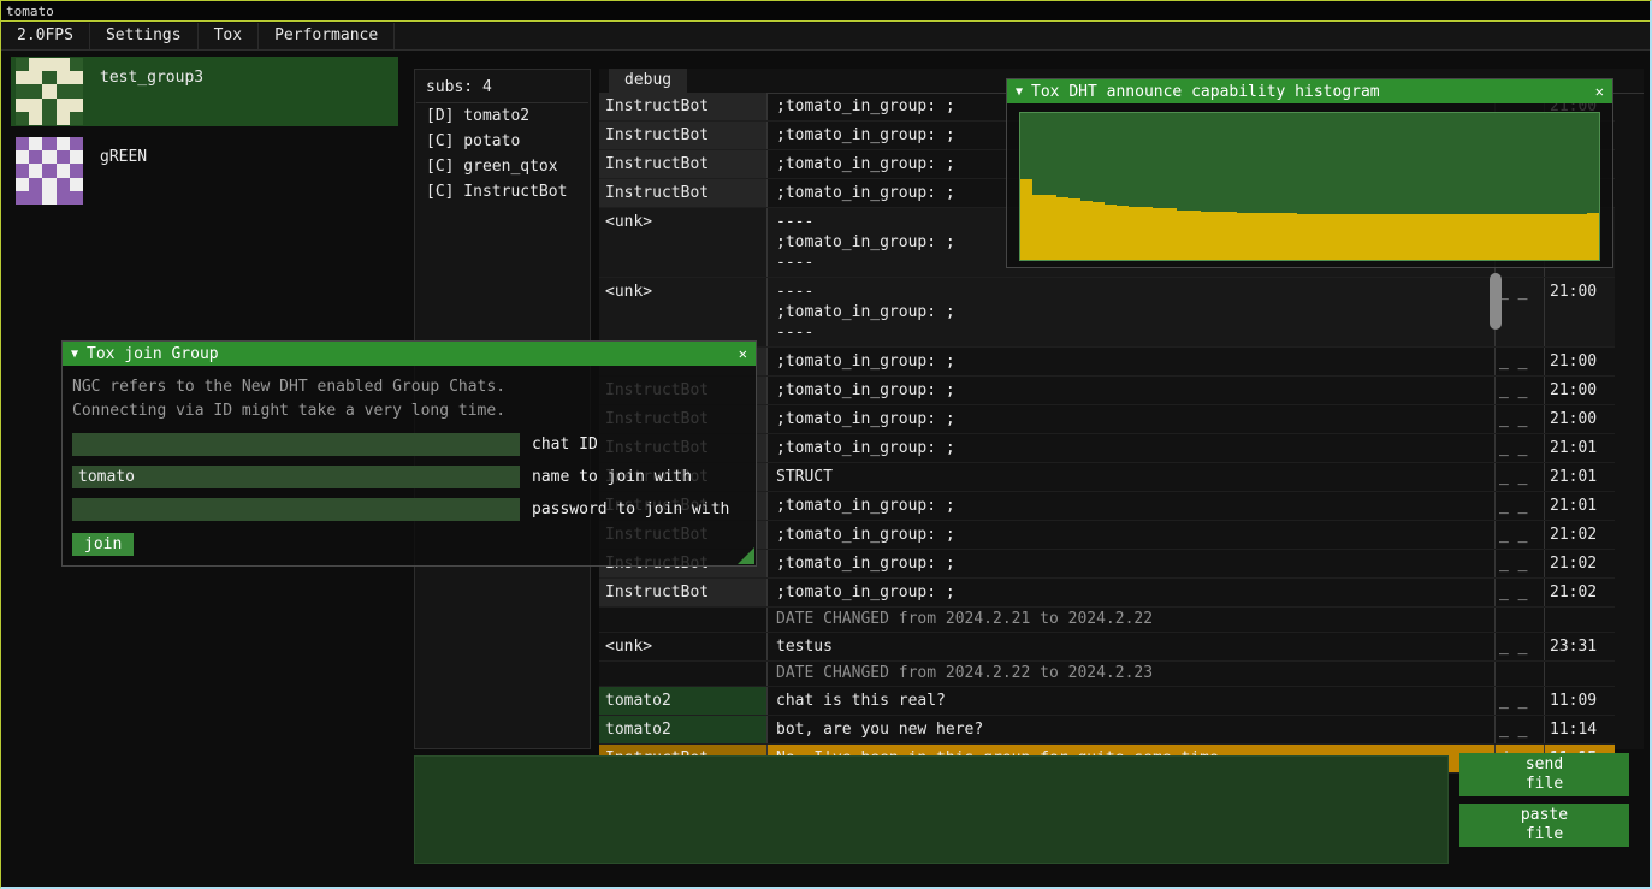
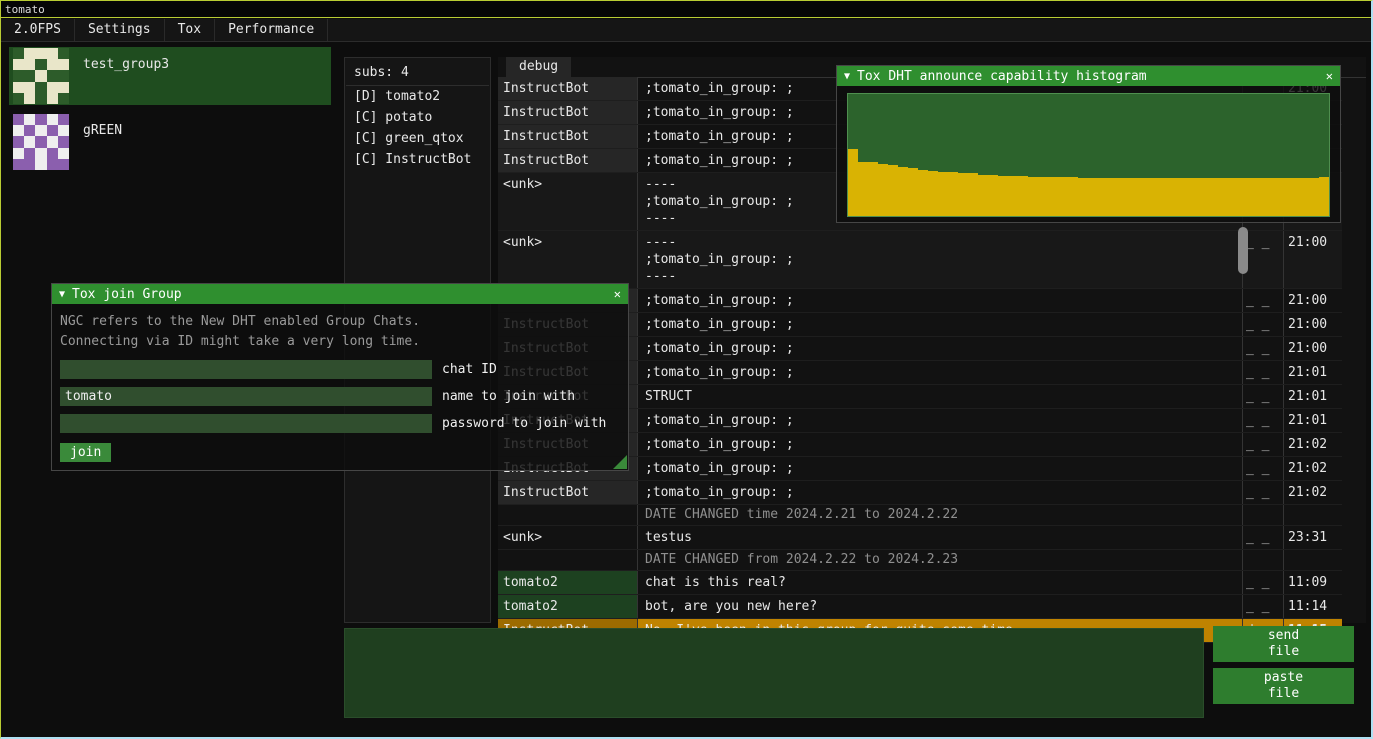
  tomato
  2.0FPS
  Settings
  Tox
  Performance
  test_group3
  gREEN
  subs: 4
  [D] tomato2
  [C] potato
  [C] green_qtox
  [C] InstructBot
  debug
  InstructBot
  ;tomato_in_group: ;
  _ _
  21:00
  InstructBot
  ;tomato_in_group: ;
  InstructBot
  ;tomato_in_group: ;
  InstructBot
  ;tomato_in_group: ;
  <unk>
  ----
  ;tomato_in_group: ;
  ----
  <unk>
  ----
  ;tomato_in_group: ;
  ----
  _ _
  21:00
  ;tomato_in_group: ;
  _ _
  21:00
  InstructBot
  ;tomato_in_group: ;
  _ _
  21:00
  InstructBot
  ;tomato_in_group: ;
  _ _
  21:00
  InstructBot
  ;tomato_in_group: ;
  _ _
  21:01
  InstructBot
  STRUCT
  _ _
  21:01
  InstructBot
  ;tomato_in_group: ;
  _ _
  21:01
  InstructBot
  ;tomato_in_group: ;
  _ _
  21:02
  InstructBot
  ;tomato_in_group: ;
  _ _
  21:02
  InstructBot
  ;tomato_in_group: ;
  _ _
  21:02
- DATE CHANGED from 2024.2.21 to 2024.2.22
+ DATE CHANGED time 2024.2.21 to 2024.2.22
  <unk>
  testus
  _ _
  23:31
  DATE CHANGED from 2024.2.22 to 2024.2.23
  tomato2
  chat is this real?
  _ _
  11:09
  tomato2
  bot, are you new here?
  _ _
  11:14
  send
  file
  paste
  file
  ▼
  Tox DHT announce capability histogram
  ✕
  ▼
  Tox join Group
  ✕
  NGC refers to the New DHT enabled Group Chats.
  Connecting via ID might take a very long time.
  chat ID
  tomato
  name to join with
  password to join with
  join
